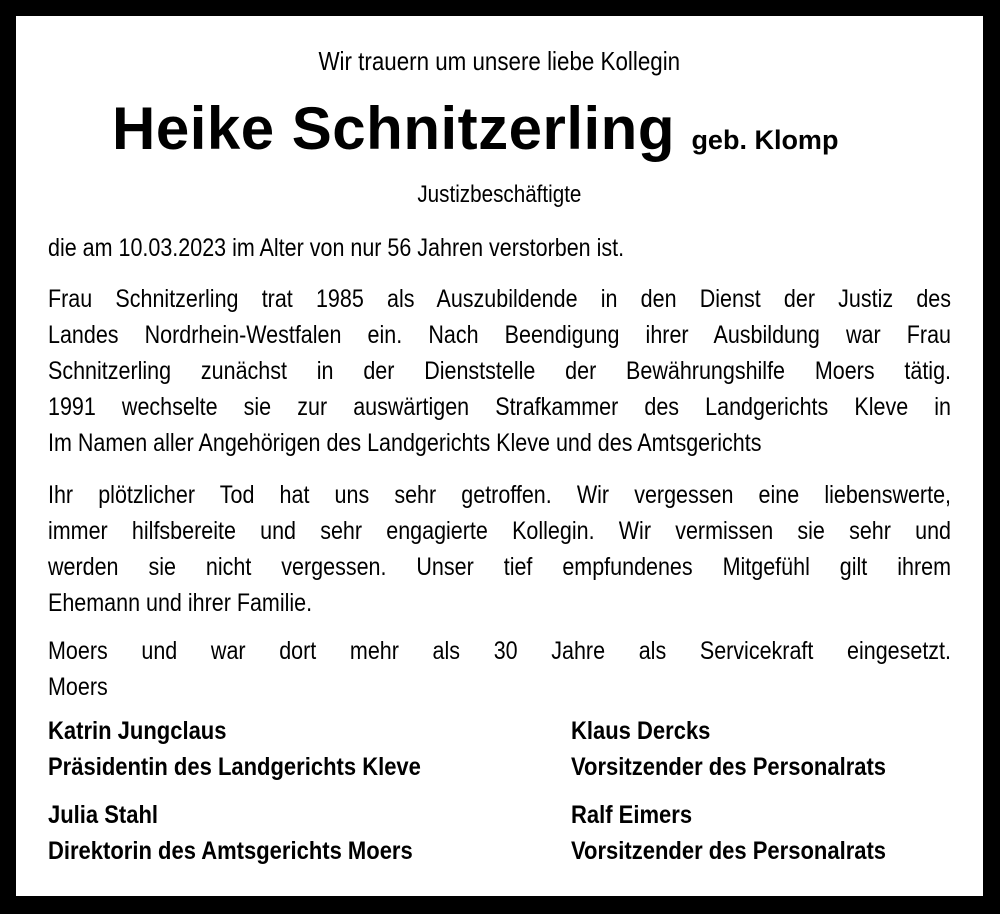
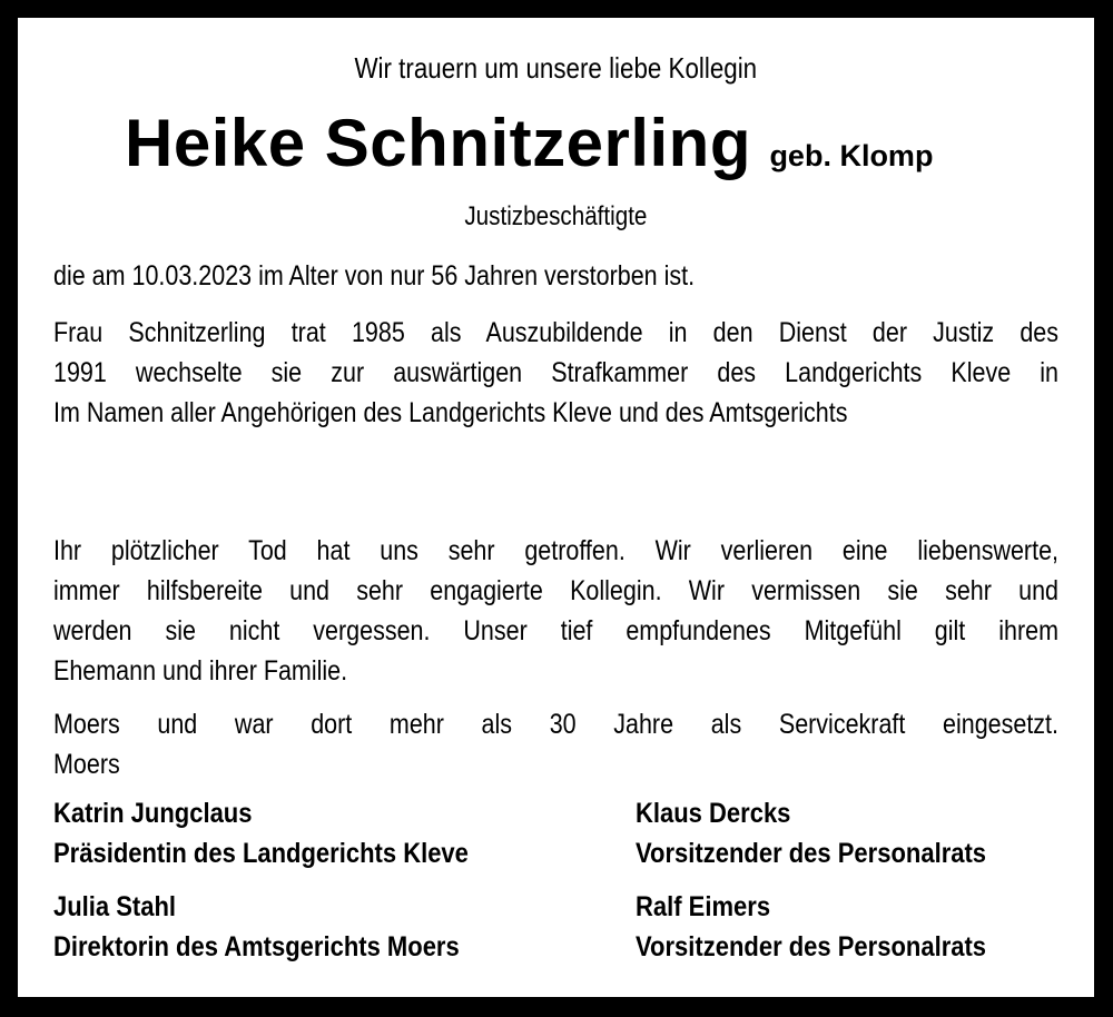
  Wir trauern um unsere liebe Kollegin
  Heike Schnitzerling geb. Klomp
  Justizbeschäftigte
  die am 10.03.2023 im Alter von nur 56 Jahren verstorben ist.
  Frau Schnitzerling trat 1985 als Auszubildende in den Dienst der Justiz des
- Landes Nordrhein-Westfalen ein. Nach Beendigung ihrer Ausbildung war Frau
- Schnitzerling zunächst in der Dienststelle der Bewährungshilfe Moers tätig.
  1991 wechselte sie zur auswärtigen Strafkammer des Landgerichts Kleve in
  Im Namen aller Angehörigen des Landgerichts Kleve und des Amtsgerichts
- Ihr plötzlicher Tod hat uns sehr getroffen. Wir vergessen eine liebenswerte,
+ Ihr plötzlicher Tod hat uns sehr getroffen. Wir verlieren eine liebenswerte,
  immer hilfsbereite und sehr engagierte Kollegin. Wir vermissen sie sehr und
  werden sie nicht vergessen. Unser tief empfundenes Mitgefühl gilt ihrem
  Ehemann und ihrer Familie.
  Moers und war dort mehr als 30 Jahre als Servicekraft eingesetzt.
  Moers
  Katrin Jungclaus
  Präsidentin des Landgerichts Kleve
  Klaus Dercks
  Vorsitzender des Personalrats
  Julia Stahl
  Direktorin des Amtsgerichts Moers
  Ralf Eimers
  Vorsitzender des Personalrats
